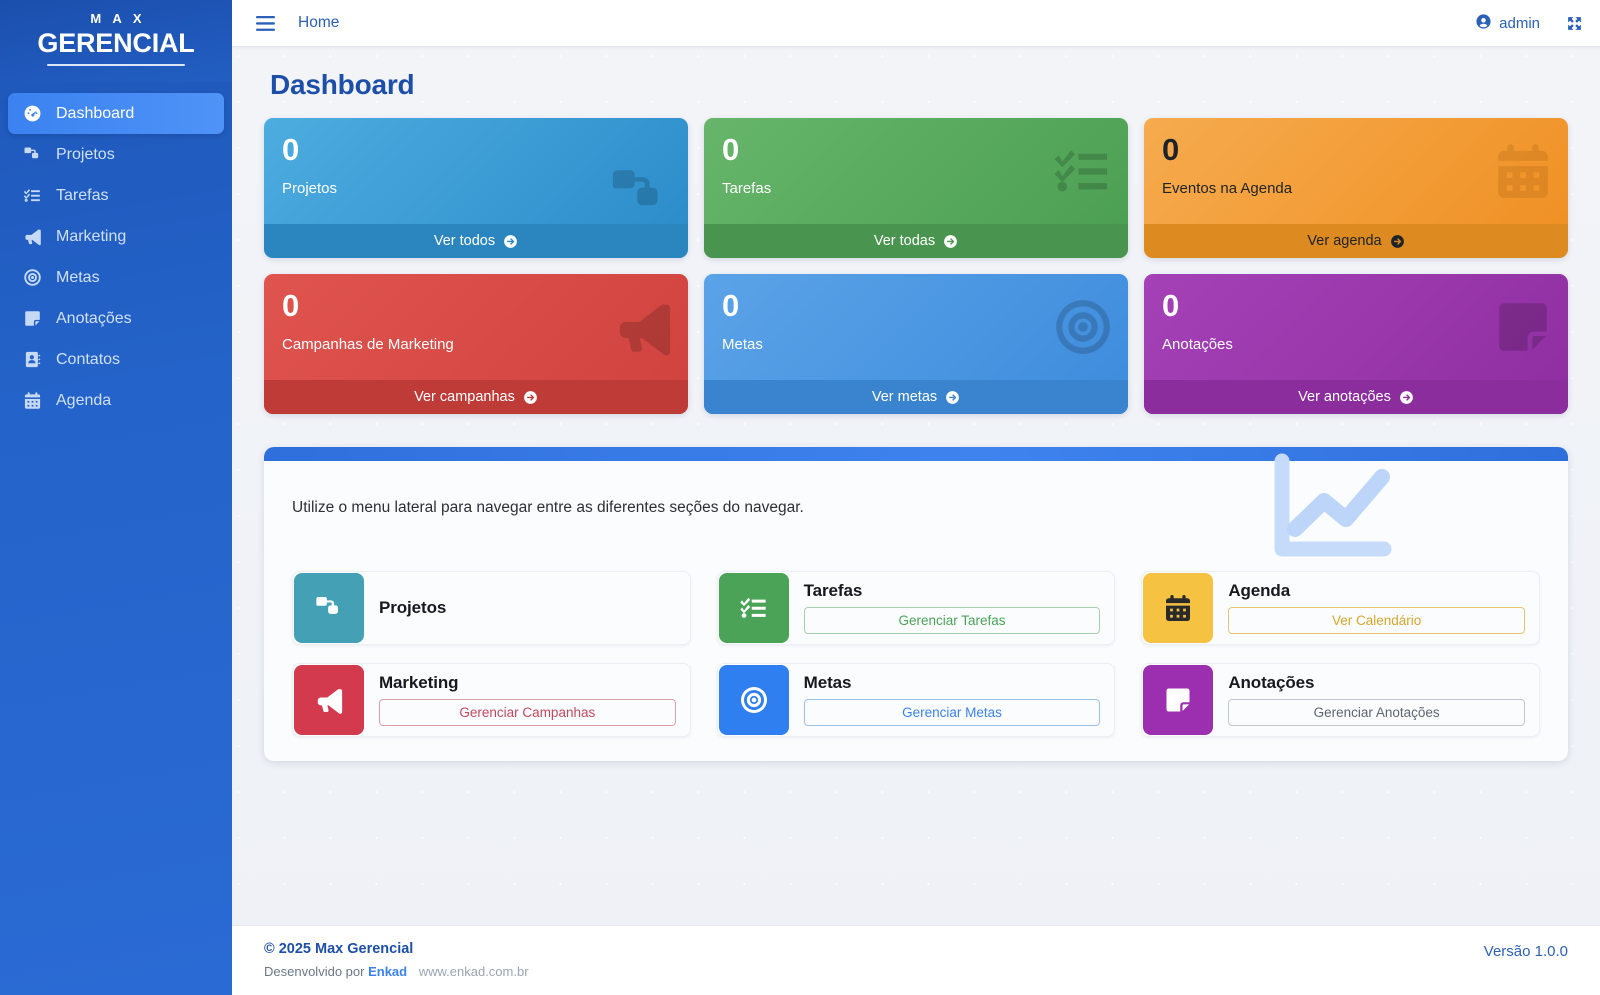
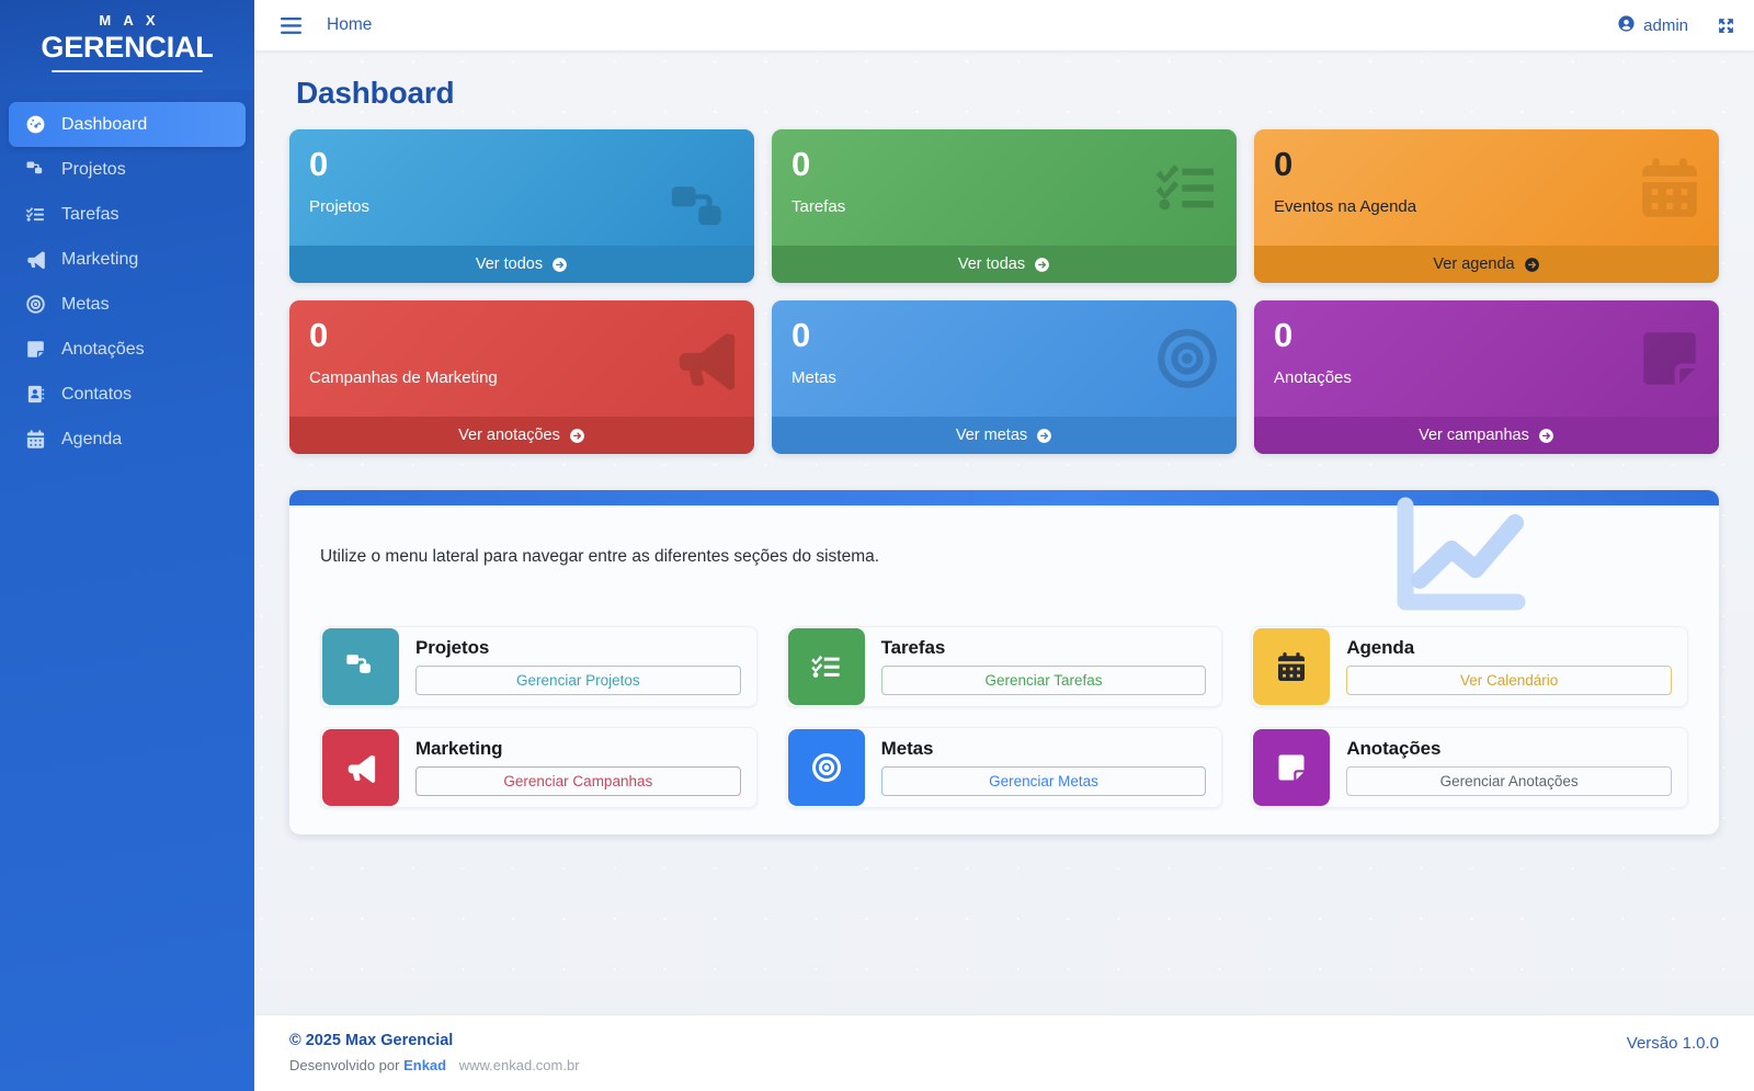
  M A X
  GERENCIAL
  Dashboard
  Projetos
  Tarefas
  Marketing
  Metas
  Anotações
  Contatos
  Agenda
  Home
  admin
  Dashboard
  0
  Projetos
  Ver todos
  0
  Tarefas
  Ver todas
  0
  Eventos na Agenda
  Ver agenda
  0
  Campanhas de Marketing
- Ver campanhas
+ Ver anotações
  0
  Metas
  Ver metas
  0
  Anotações
- Ver anotações
+ Ver campanhas
- Utilize o menu lateral para navegar entre as diferentes seções do navegar.
+ Utilize o menu lateral para navegar entre as diferentes seções do sistema.
  Projetos
+ Gerenciar Projetos
  Tarefas
  Gerenciar Tarefas
  Agenda
  Ver Calendário
  Marketing
  Gerenciar Campanhas
  Metas
  Gerenciar Metas
  Anotações
  Gerenciar Anotações
  © 2025 Max Gerencial
  Desenvolvido por Enkad www.enkad.com.br
  Versão 1.0.0
